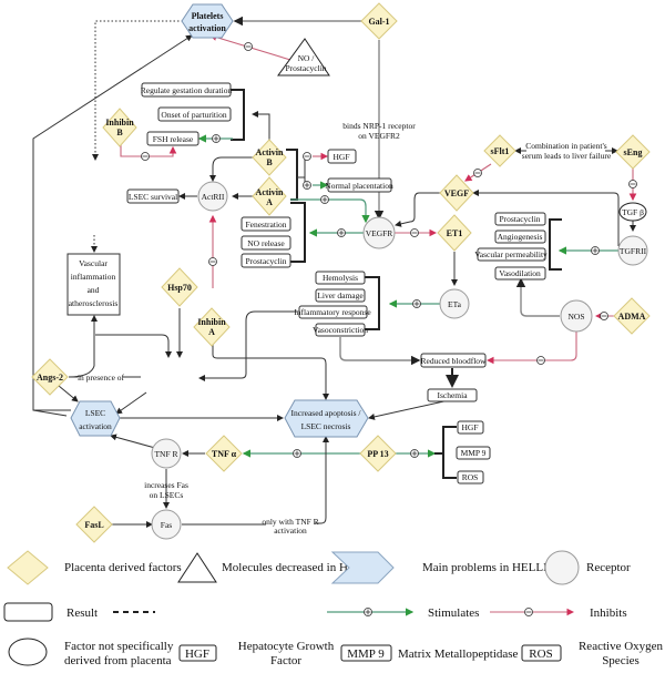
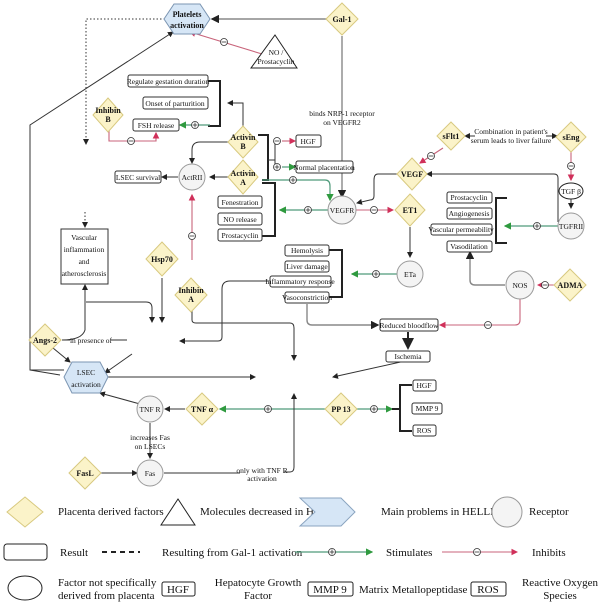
  Platelets
  activation
  Gal-1
  NO /
  Prostacyclin
  Regulate gestation duration
  Onset of parturition
  FSH release
  Inhibin
  B
  Activin
  B
  Activin
  A
  HGF
  Normal placentation
  binds NRP-1 receptor
  on VEGFR2
  sFlt1
  Combination in patient's
  serum leads to liver failure
  sEng
  LSEC survival
  ActRII
  Fenestration
  NO release
  Prostacyclin
  VEGFR
  VEGF
  ET1
  TGF β
  TGFRII
  Prostacyclin
  Angiogenesis
  Vascular permeability
  Vasodilation
  Vascular
  inflammation
  and
  atherosclerosis
  Hsp70
  Inhibin
  A
  Hemolysis
  Liver damage
  Inflammatory response
  Vasoconstriction
  ETa
  NOS
  ADMA
  Reduced bloodflow
  Ischemia
  Angs-2
  in presence of
  LSEC
  activation
- Increased apoptosis /
- LSEC necrosis
  TNF R
  TNF α
  PP 13
  HGF
  MMP 9
  ROS
  increases Fas
  on LSECs
  FasL
  Fas
  only with TNF R
  activation
  Placenta derived factors
  Molecules decreased in H
  Main problems in HELL
  Receptor
  Result
+ Resulting from Gal-1 activation
  Stimulates
  Inhibits
  Factor not specifically
  derived from placenta
  HGF
  Hepatocyte Growth
  Factor
  MMP 9
  Matrix Metallopeptidase
  ROS
  Reactive Oxygen
  Species
